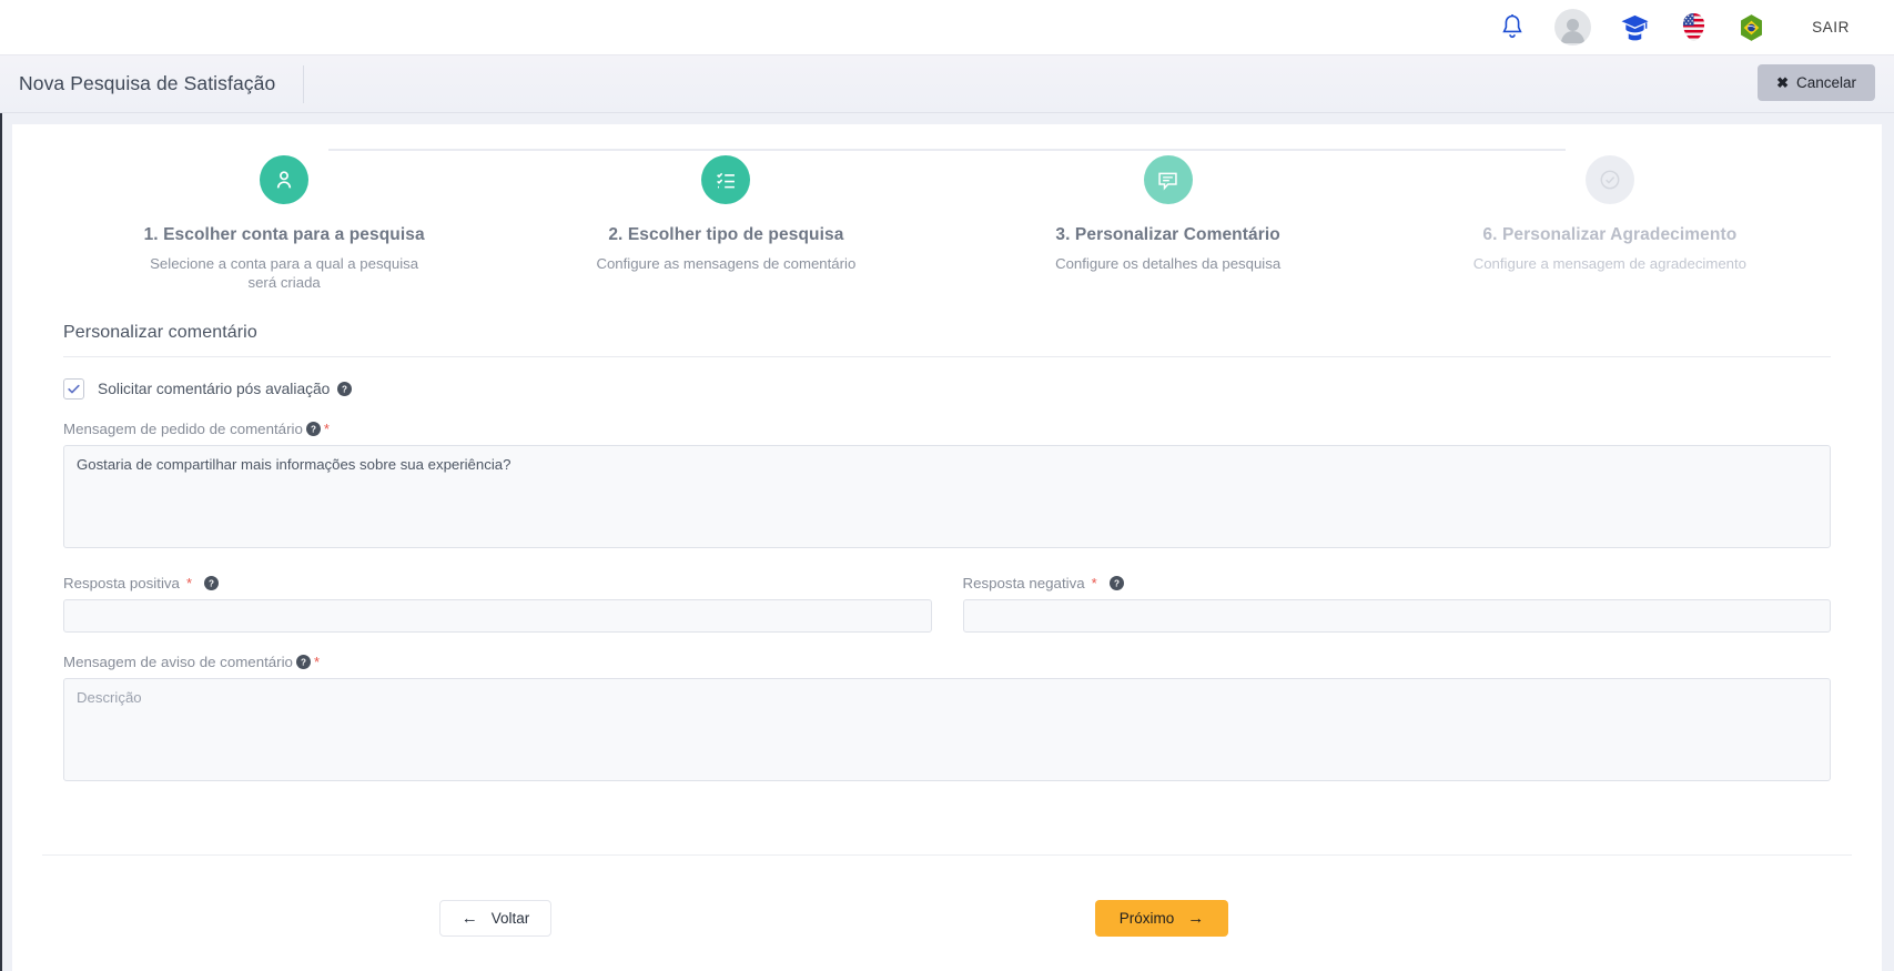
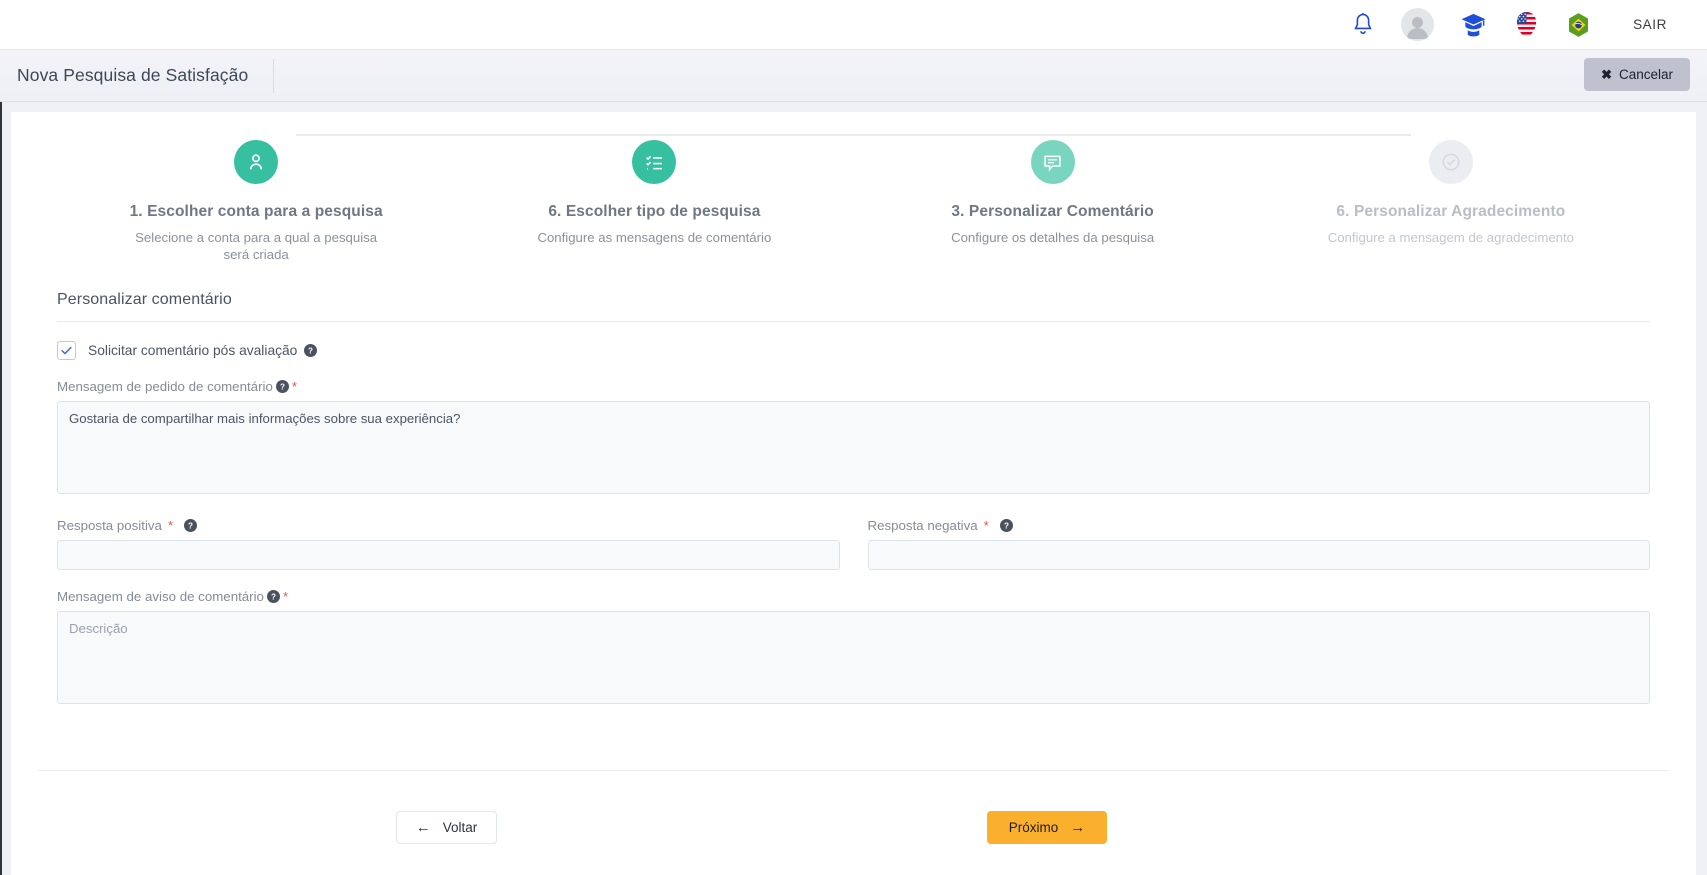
  SAIR
  Nova Pesquisa de Satisfação
  ✖
  Cancelar
  1. Escolher conta para a pesquisa
  Selecione a conta para a qual a pesquisa será criada
- 2. Escolher tipo de pesquisa
+ 6. Escolher tipo de pesquisa
  Configure as mensagens de comentário
  3. Personalizar Comentário
  Configure os detalhes da pesquisa
  6. Personalizar Agradecimento
  Configure a mensagem de agradecimento
  Personalizar comentário
  Solicitar comentário pós avaliação
  ?
  Mensagem de pedido de comentário
  ?
  *
  Gostaria de compartilhar mais informações sobre sua experiência?
  Resposta positiva
  *
  ?
  Resposta negativa
  *
  ?
  Mensagem de aviso de comentário
  ?
  *
  Descrição
  ←
  Voltar
  Próximo
  →
